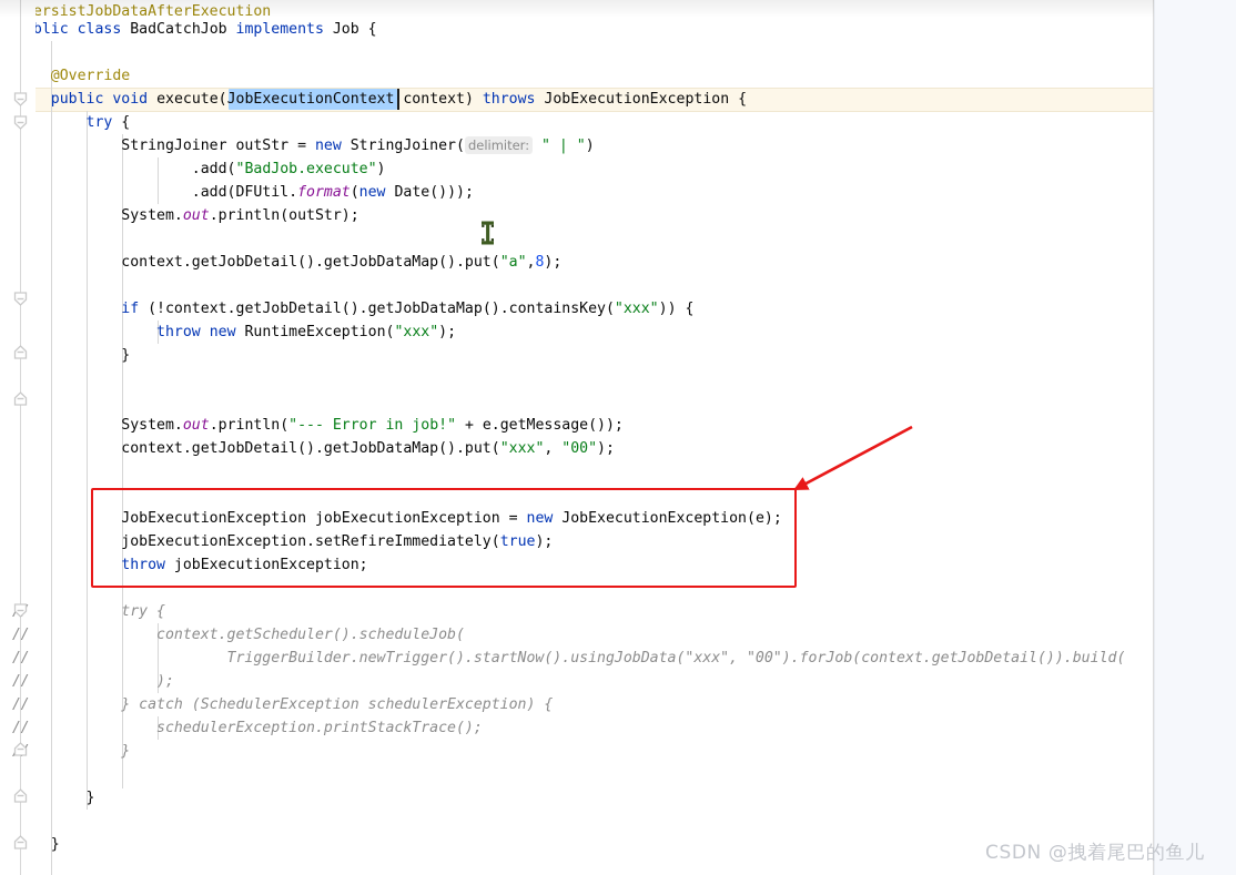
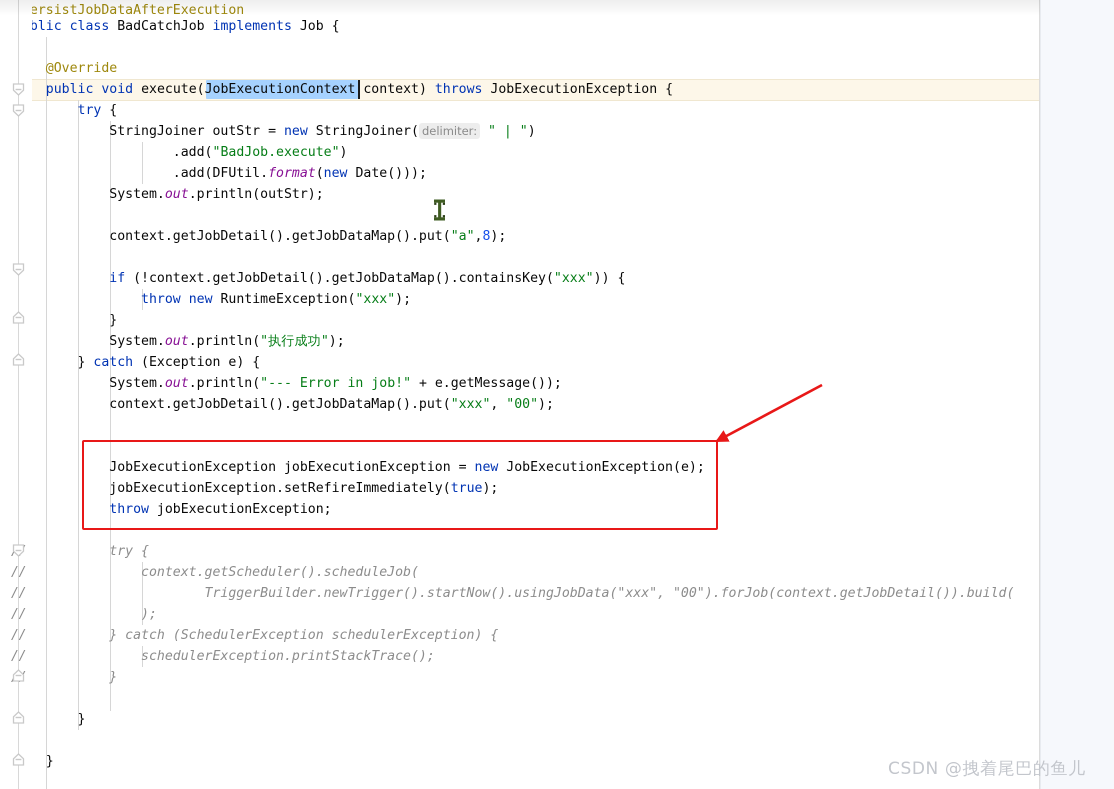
  blic class BadCatchJob implements Job {
  @Override
  public void execute(JobExecutionContext context) throws JobExecutionException {
  try {
  StringJoiner outStr = new StringJoiner( delimiter: " | ")
  .add("BadJob.execute")
  .add(DFUtil.format(new Date()));
  System.out.println(outStr);
  context.getJobDetail().getJobDataMap().put("a",8);
  if (!context.getJobDetail().getJobDataMap().containsKey("xxx")) {
  throw new RuntimeException("xxx");
  }
+ System.out.println("执行成功");
+ } catch (Exception e) {
  System.out.println("--- Error in job!" + e.getMessage());
  context.getJobDetail().getJobDataMap().put("xxx", "00");
  JobExecutionException jobExecutionException = new JobExecutionException(e);
  jobExecutionException.setRefireImmediately(true);
  throw jobExecutionException;
  try {
  context.getScheduler().scheduleJob(
  TriggerBuilder.newTrigger().startNow().usingJobData("xxx", "00").forJob(context.getJobDetail()).build(
  );
  } catch (SchedulerException schedulerException) {
  schedulerException.printStackTrace();
  }
  }
  }
  //
  //
  //
  //
  //
  CSDN @拽着尾巴的鱼儿
